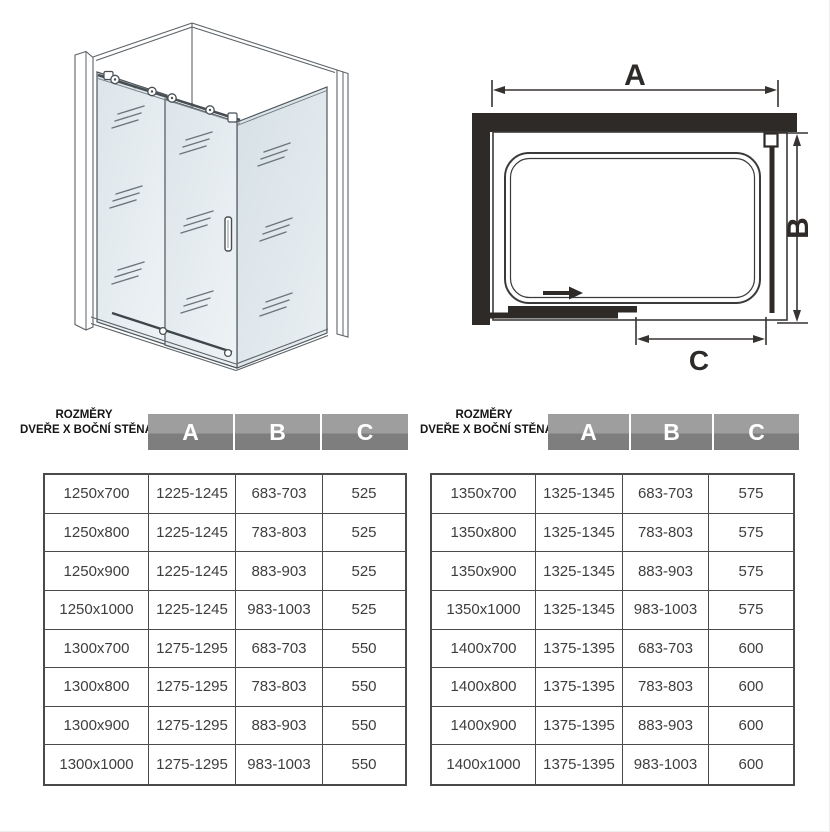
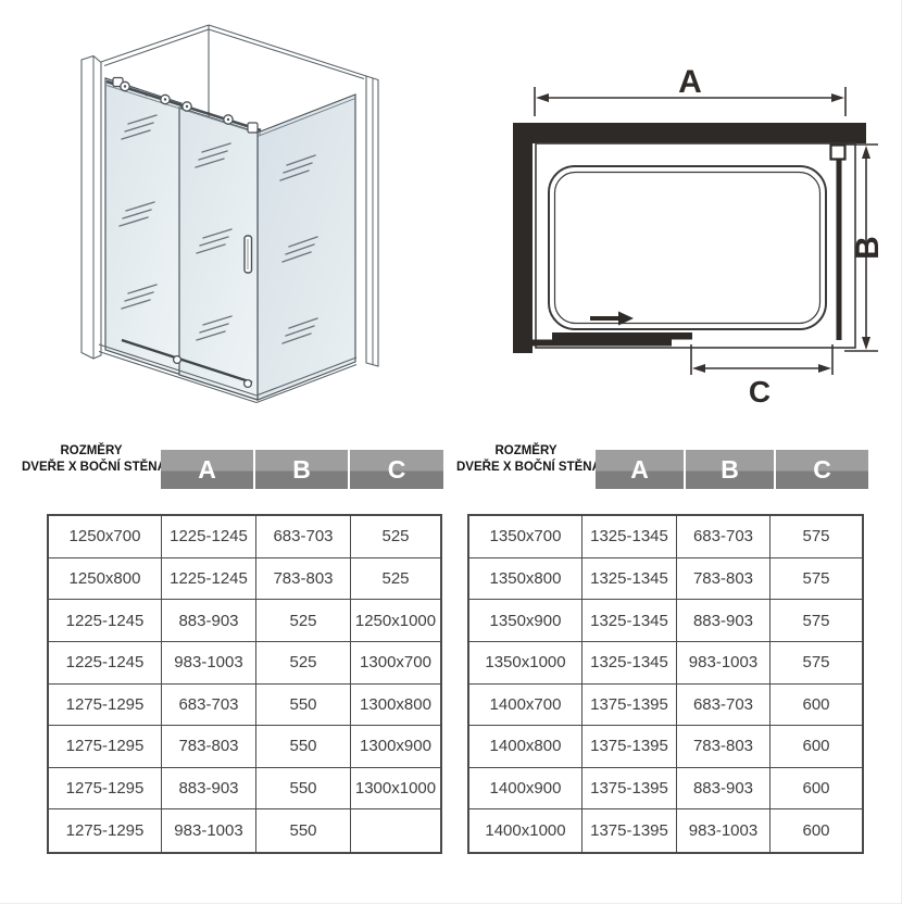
  A
  C
  ROZMĚRY
  DVEŘE X BOČNÍ STĚN
  A
  B
  C
  1250x700
  1225-1245
  683-703
  525
  1250x800
  1225-1245
  783-803
  525
- 1250x900
  1225-1245
  883-903
  525
  1250x1000
  1225-1245
  983-1003
  525
  1300x700
  1275-1295
  683-703
  550
  1300x800
  1275-1295
  783-803
  550
  1300x900
  1275-1295
  883-903
  550
  1300x1000
  1275-1295
  983-1003
  550
  ROZMĚRY
  DVEŘE X BOČNÍ STĚN
  A
  B
  C
  1350x700
  1325-1345
  683-703
  575
  1350x800
  1325-1345
  783-803
  575
  1350x900
  1325-1345
  883-903
  575
  1350x1000
  1325-1345
  983-1003
  575
  1400x700
  1375-1395
  683-703
  600
  1400x800
  1375-1395
  783-803
  600
  1400x900
  1375-1395
  883-903
  600
  1400x1000
  1375-1395
  983-1003
  600
